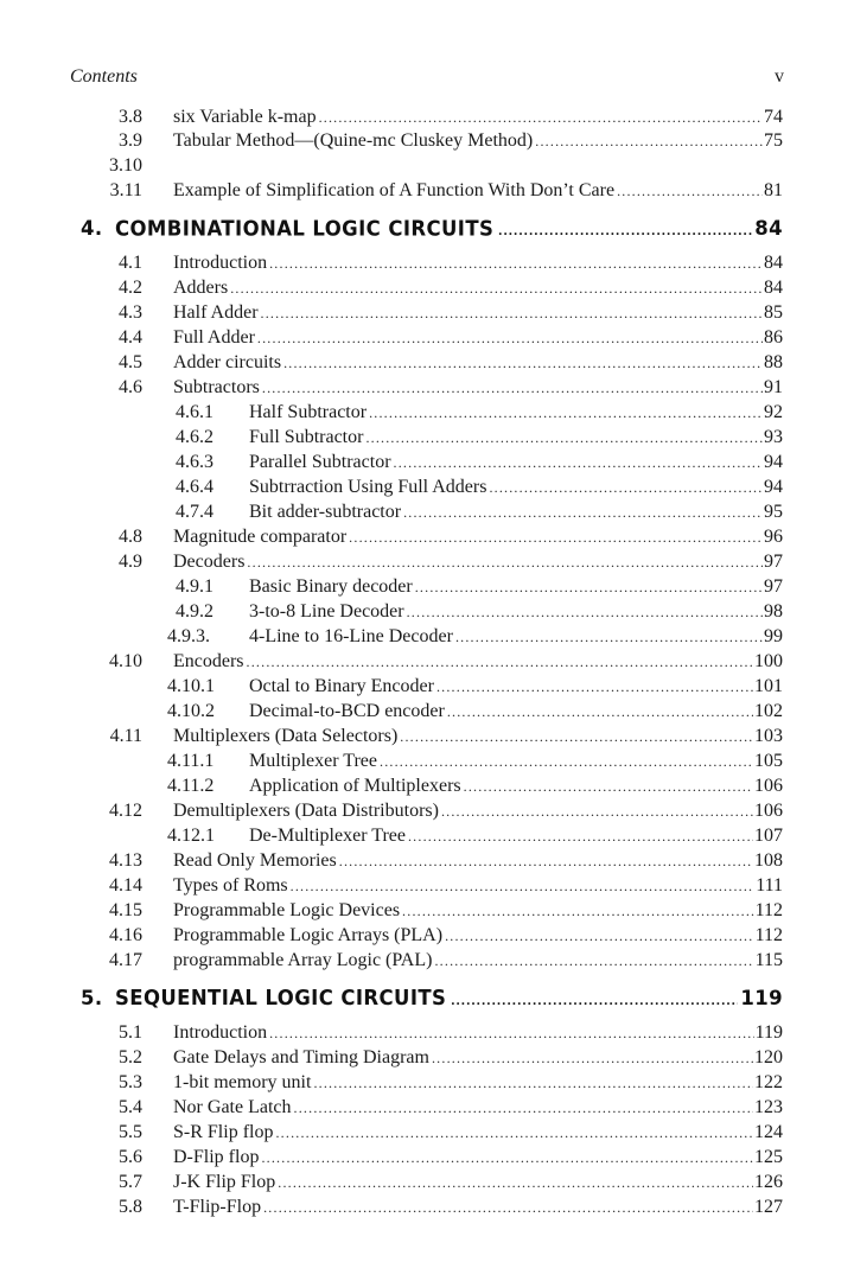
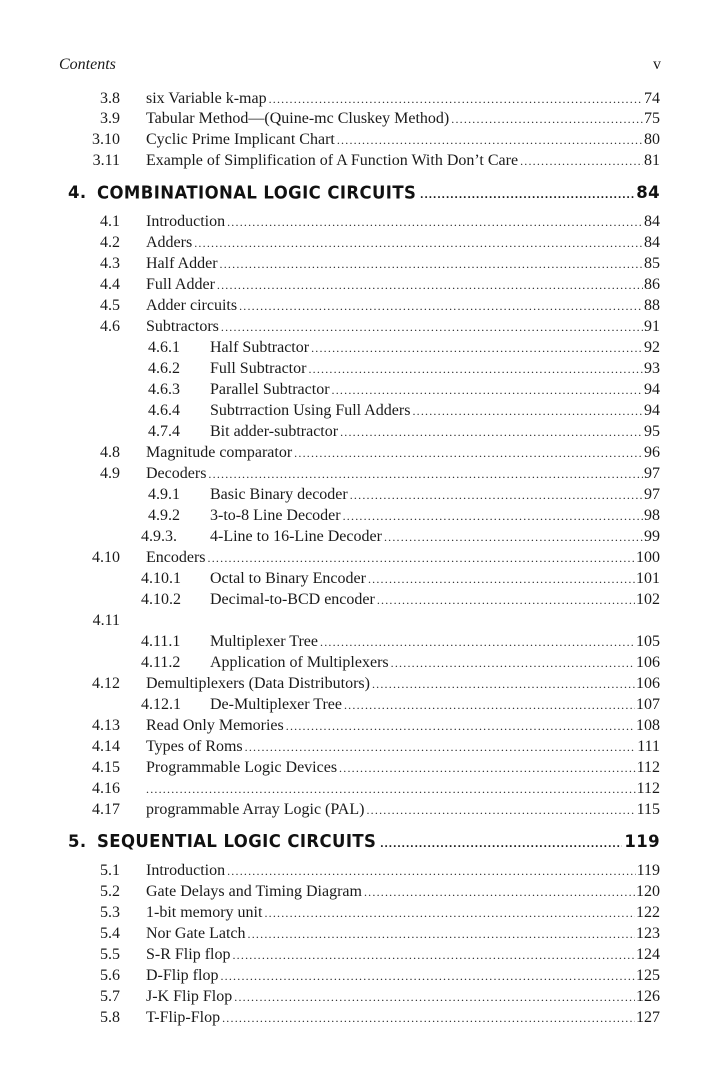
  Contents
  v
  3.8
  six Variable k-map
  74
  3.9
  Tabular Method—(Quine-mc Cluskey Method)
  75
  3.10
+ Cyclic Prime Implicant Chart
+ 80
  3.11
  Example of Simplification of A Function With Don’t Care
  81
  4.
  COMBINATIONAL LOGIC CIRCUITS
  84
  4.1
  Introduction
  84
  4.2
  Adders
  84
  4.3
  Half Adder
  85
  4.4
  Full Adder
  86
  4.5
  Adder circuits
  88
  4.6
  Subtractors
  91
  4.6.1
  Half Subtractor
  92
  4.6.2
  Full Subtractor
  93
  4.6.3
  Parallel Subtractor
  94
  4.6.4
  Subtrraction Using Full Adders
  94
  4.7.4
  Bit adder-subtractor
  95
  4.8
  Magnitude comparator
  96
  4.9
  Decoders
  97
  4.9.1
  Basic Binary decoder
  97
  4.9.2
  3-to-8 Line Decoder
  98
  4.9.3.
  4-Line to 16-Line Decoder
  99
  4.10
  Encoders
  100
  4.10.1
  Octal to Binary Encoder
  101
  4.10.2
  Decimal-to-BCD encoder
  102
  4.11
- Multiplexers (Data Selectors)
- 103
  4.11.1
  Multiplexer Tree
  105
  4.11.2
  Application of Multiplexers
  106
  4.12
  Demultiplexers (Data Distributors)
  106
  4.12.1
  De-Multiplexer Tree
  107
  4.13
  Read Only Memories
  108
  4.14
  Types of Roms
  111
  4.15
  Programmable Logic Devices
  112
  4.16
- Programmable Logic Arrays (PLA)
  112
  4.17
  programmable Array Logic (PAL)
  115
  5.
  SEQUENTIAL LOGIC CIRCUITS
  119
  5.1
  Introduction
  119
  5.2
  Gate Delays and Timing Diagram
  120
  5.3
  1-bit memory unit
  122
  5.4
  Nor Gate Latch
  123
  5.5
  S-R Flip flop
  124
  5.6
  D-Flip flop
  125
  5.7
  J-K Flip Flop
  126
  5.8
  T-Flip-Flop
  127
